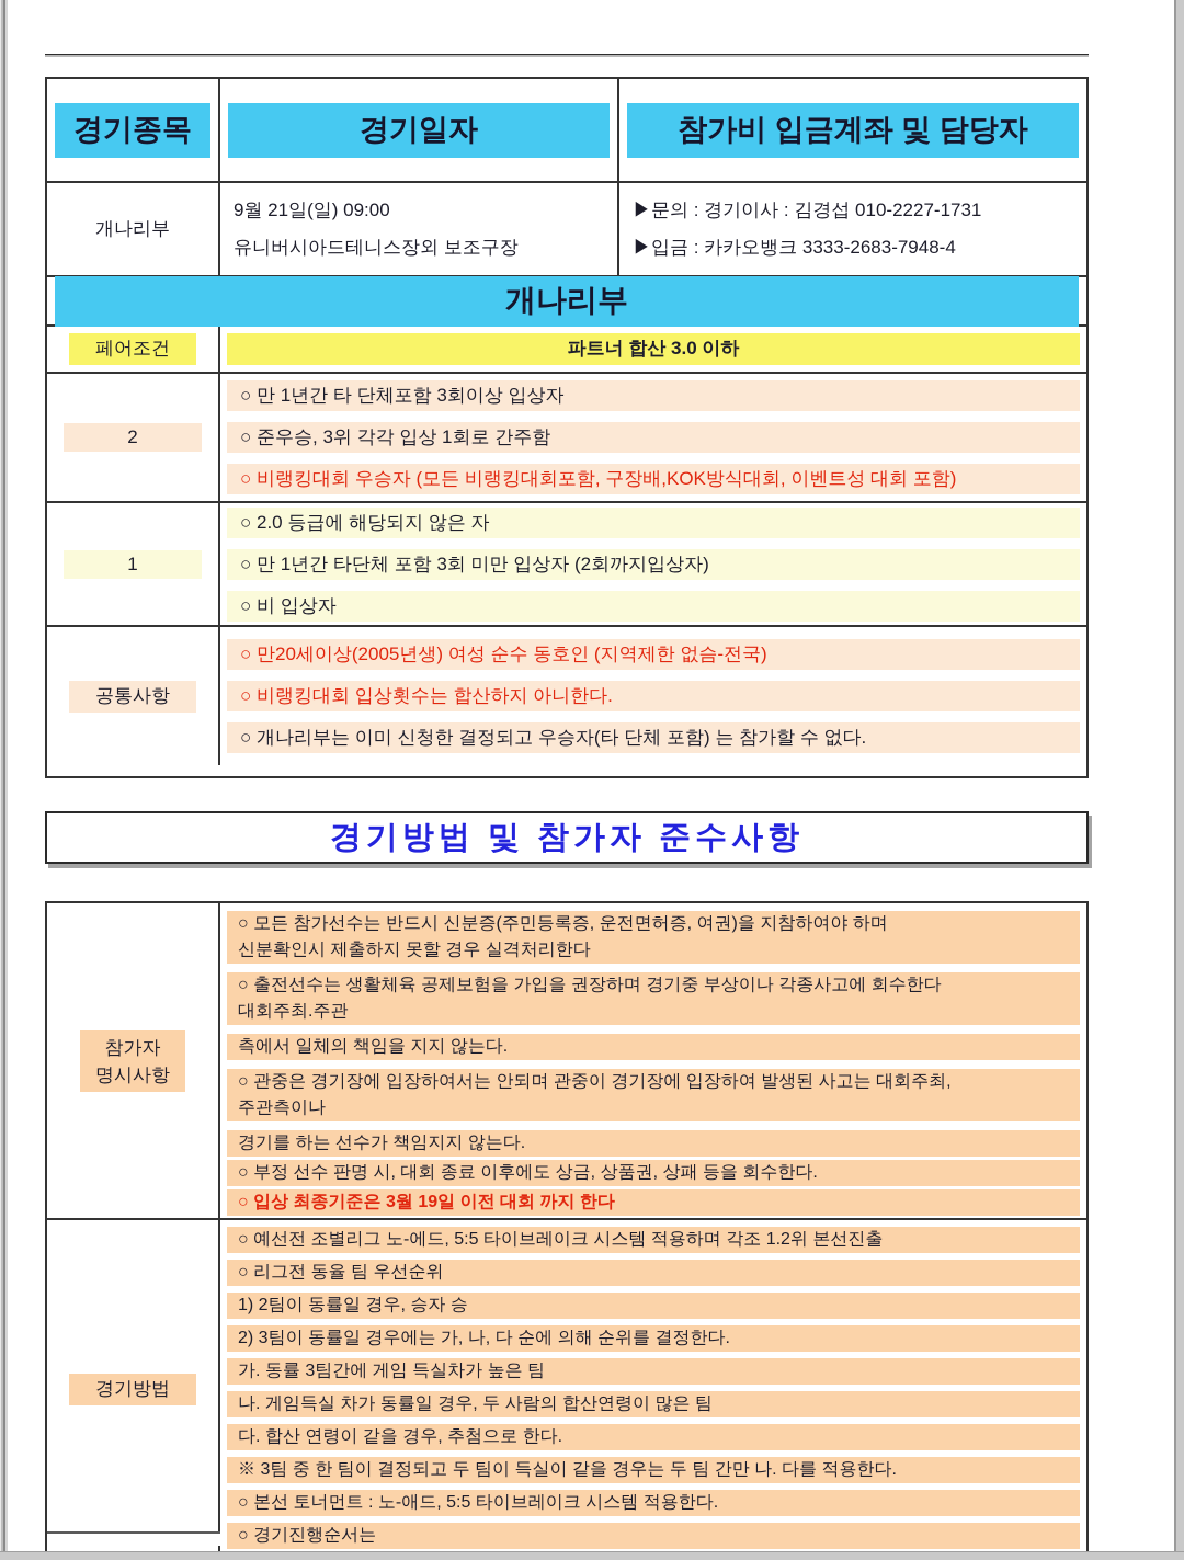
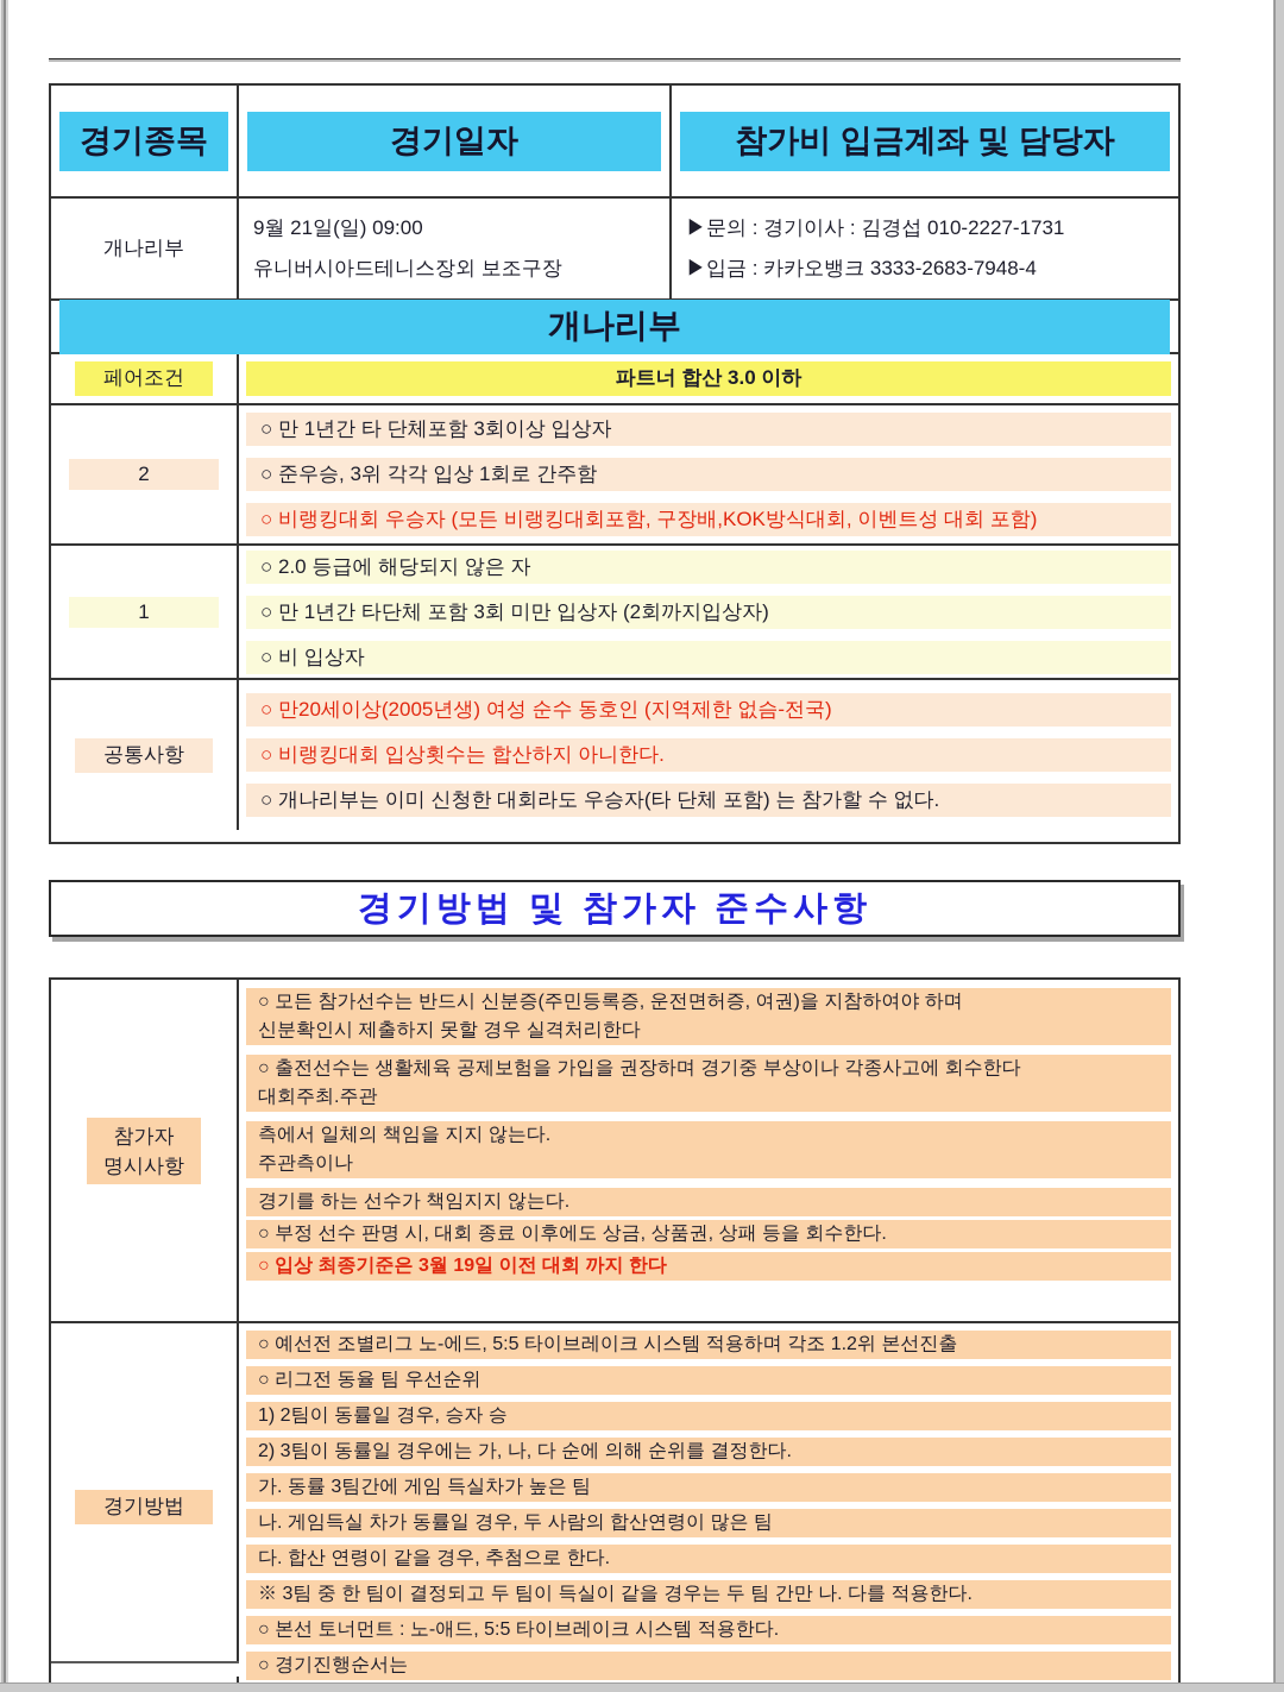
  경기종목
  경기일자
  참가비 입금계좌 및 담당자
  개나리부
  9월 21일(일) 09:00
  유니버시아드테니스장외 보조구장
  ▶문의 : 경기이사 : 김경섭 010-2227-1731
  ▶입금 : 카카오뱅크 3333-2683-7948-4
  개나리부
  페어조건
  파트너 합산 3.0 이하
  2
  ○ 만 1년간 타 단체포함 3회이상 입상자
  ○ 준우승, 3위 각각 입상 1회로 간주함
  ○ 비랭킹대회 우승자 (모든 비랭킹대회포함, 구장배,KOK방식대회, 이벤트성 대회 포함)
  1
  ○ 2.0 등급에 해당되지 않은 자
  ○ 만 1년간 타단체 포함 3회 미만 입상자 (2회까지입상자)
  ○ 비 입상자
  공통사항
  ○ 만20세이상(2005년생) 여성 순수 동호인 (지역제한 없슴-전국)
  ○ 비랭킹대회 입상횟수는 합산하지 아니한다.
- ○ 개나리부는 이미 신청한 결정되고 우승자(타 단체 포함) 는 참가할 수 없다.
+ ○ 개나리부는 이미 신청한 대회라도 우승자(타 단체 포함) 는 참가할 수 없다.
  경기방법 및 참가자 준수사항
  참가자
  명시사항
  ○ 모든 참가선수는 반드시 신분증(주민등록증, 운전면허증, 여권)을 지참하여야 하며
  신분확인시 제출하지 못할 경우 실격처리한다
  ○ 출전선수는 생활체육 공제보험을 가입을 권장하며 경기중 부상이나 각종사고에 회수한다
  대회주최.주관
  측에서 일체의 책임을 지지 않는다.
- ○ 관중은 경기장에 입장하여서는 안되며 관중이 경기장에 입장하여 발생된 사고는 대회주최,
  주관측이나
  경기를 하는 선수가 책임지지 않는다.
  ○ 부정 선수 판명 시, 대회 종료 이후에도 상금, 상품권, 상패 등을 회수한다.
  ○ 입상 최종기준은 3월 19일 이전 대회 까지 한다
  경기방법
  ○ 예선전 조별리그 노-에드, 5:5 타이브레이크 시스템 적용하며 각조 1.2위 본선진출
  ○ 리그전 동율 팀 우선순위
  1) 2팀이 동률일 경우, 승자 승
  2) 3팀이 동률일 경우에는 가, 나, 다 순에 의해 순위를 결정한다.
  가. 동률 3팀간에 게임 득실차가 높은 팀
  나. 게임득실 차가 동률일 경우, 두 사람의 합산연령이 많은 팀
  다. 합산 연령이 같을 경우, 추첨으로 한다.
  ※ 3팀 중 한 팀이 결정되고 두 팀이 득실이 같을 경우는 두 팀 간만 나. 다를 적용한다.
  ○ 본선 토너먼트 : 노-애드, 5:5 타이브레이크 시스템 적용한다.
  ○ 경기진행순서는
